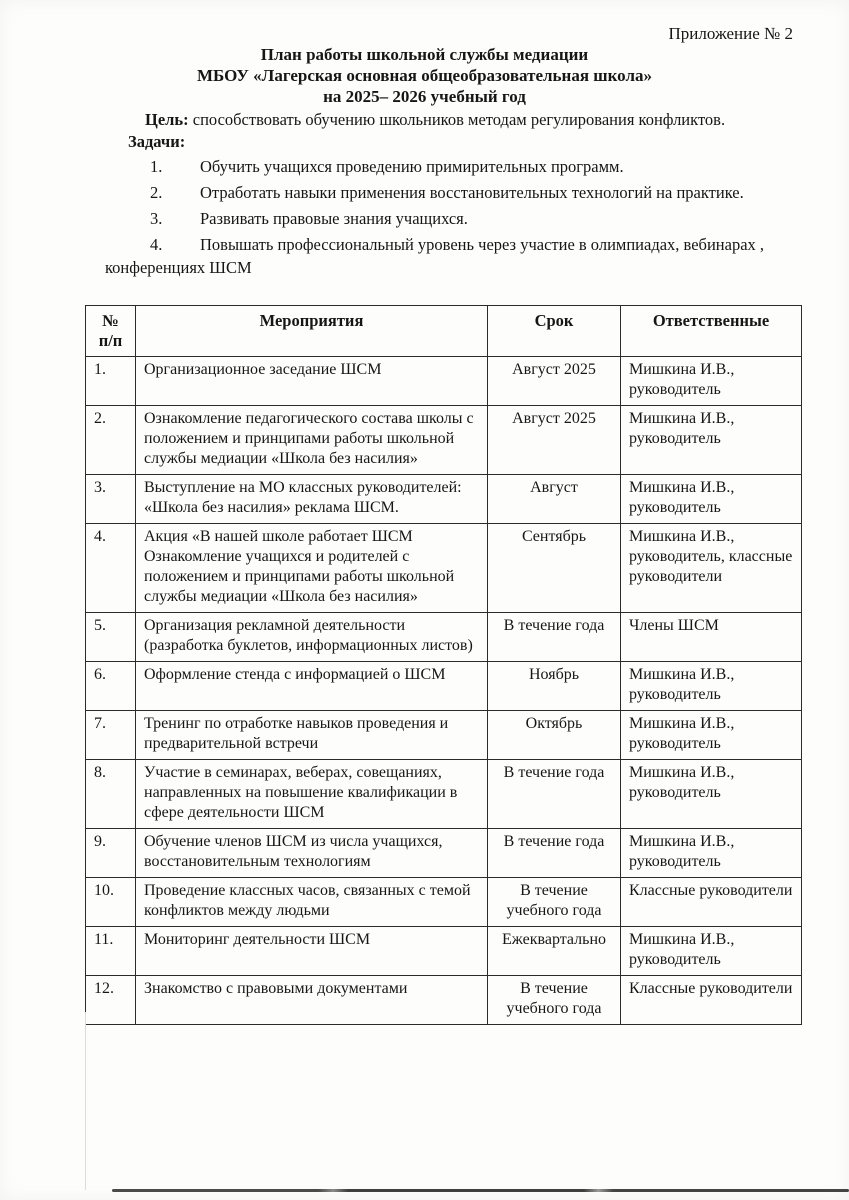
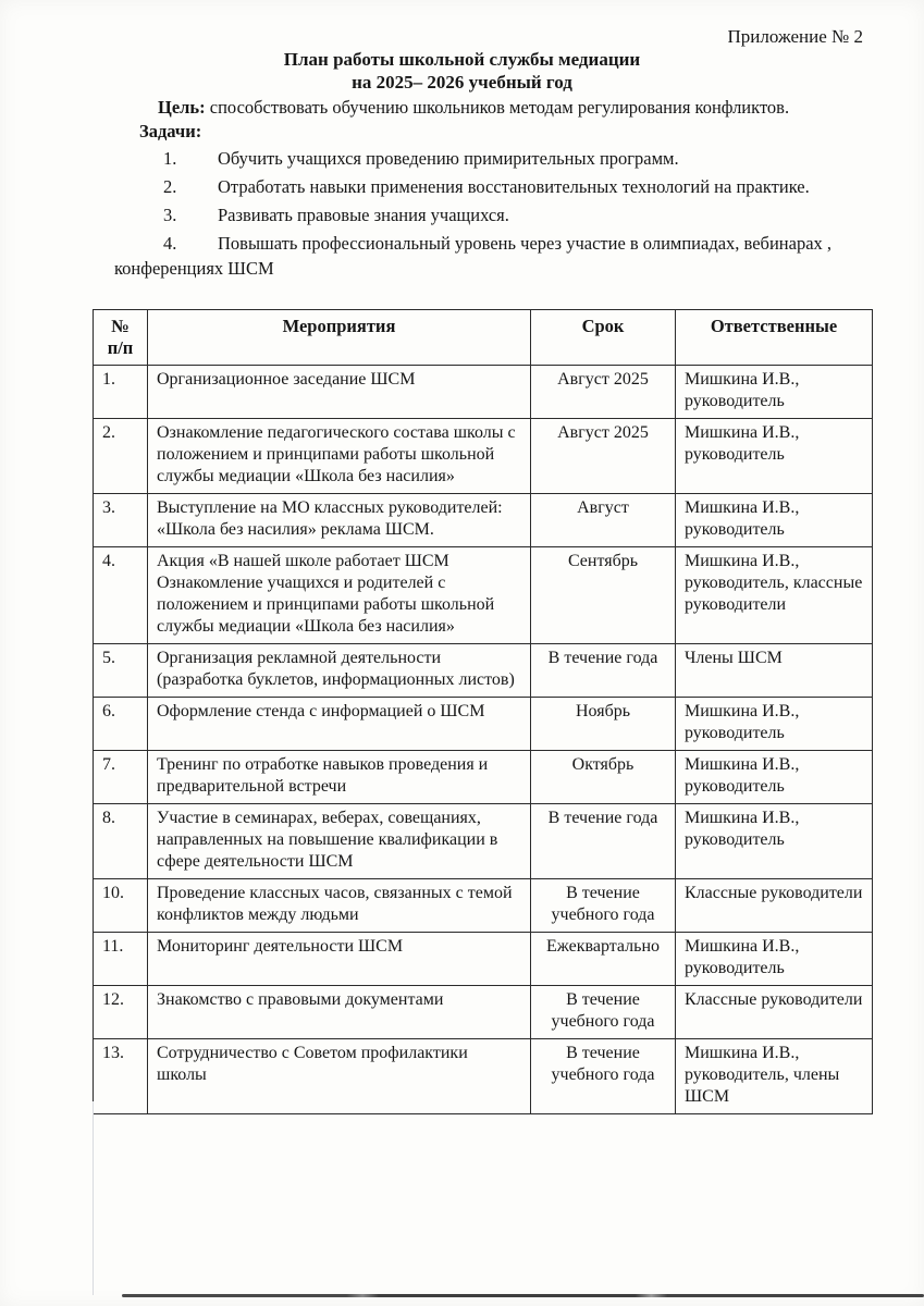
  Приложение № 2
  План работы школьной службы медиации
- МБОУ «Лагерская основная общеобразовательная школа»
  на 2025– 2026 учебный год
  Цель: способствовать обучению школьников методам регулирования конфликтов.
  Задачи:
  1. Обучить учащихся проведению примирительных программ.
  2. Отработать навыки применения восстановительных технологий на практике.
  3. Развивать правовые знания учащихся.
  4. Повышать профессиональный уровень через участие в олимпиадах, вебинарах , конференциях ШСМ
  № п/п	Мероприятия	Срок	Ответственные
  1.	Организационное заседание ШСМ	Август 2025	Мишкина И.В., руководитель
  2.	Ознакомление педагогического состава школы с положением и принципами работы школьной службы медиации «Школа без насилия»	Август 2025	Мишкина И.В., руководитель
  3.	Выступление на МО классных руководителей: «Школа без насилия» реклама ШСМ.	Август	Мишкина И.В., руководитель
  4.	Акция «В нашей школе работает ШСМ Ознакомление учащихся и родителей с положением и принципами работы школьной службы медиации «Школа без насилия»	Сентябрь	Мишкина И.В., руководитель, классные руководители
  5.	Организация рекламной деятельности (разработка буклетов, информационных листов)	В течение года	Члены ШСМ
  6.	Оформление стенда с информацией о ШСМ	Ноябрь	Мишкина И.В., руководитель
  7.	Тренинг по отработке навыков проведения и предварительной встречи	Октябрь	Мишкина И.В., руководитель
  8.	Участие в семинарах, веберах, совещаниях, направленных на повышение квалификации в сфере деятельности ШСМ	В течение года	Мишкина И.В., руководитель
- 9.	Обучение членов ШСМ из числа учащихся, восстановительным технологиям	В течение года	Мишкина И.В., руководитель
  10.	Проведение классных часов, связанных с темой конфликтов между людьми	В течение учебного года	Классные руководители
  11.	Мониторинг деятельности ШСМ	Ежеквартально	Мишкина И.В., руководитель
  12.	Знакомство с правовыми документами	В течение учебного года	Классные руководители
+ 13.	Сотрудничество с Советом профилактики школы	В течение учебного года	Мишкина И.В., руководитель, члены ШСМ
